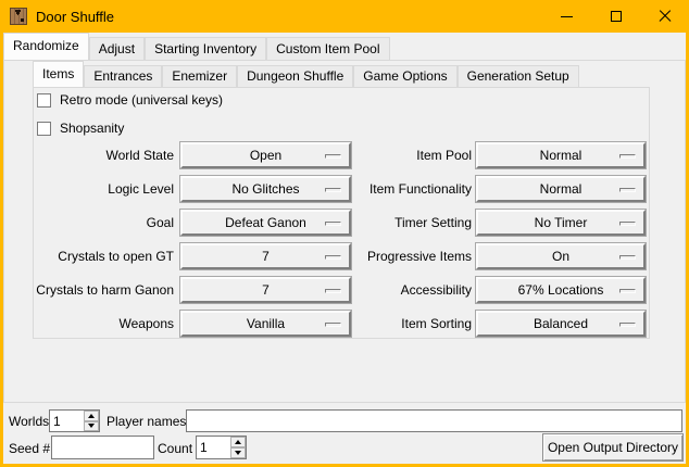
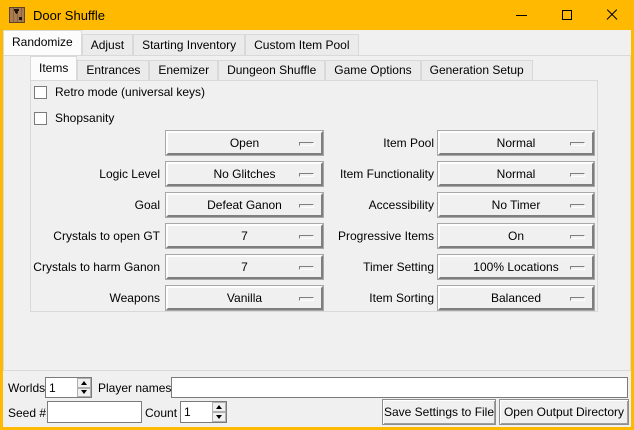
  Door Shuffle
  Randomize
  Adjust
  Starting Inventory
  Custom Item Pool
  Items
  Entrances
  Enemizer
  Dungeon Shuffle
  Game Options
  Generation Setup
  Retro mode (universal keys)
  Shopsanity
- World State
  Open
  Logic Level
  No Glitches
  Goal
  Defeat Ganon
  Crystals to open GT
  7
  Crystals to harm Ganon
  7
  Weapons
  Vanilla
  Item Pool
  Normal
  Item Functionality
  Normal
- Timer Setting
+ Accessibility
  No Timer
  Progressive Items
  On
- Accessibility
+ Timer Setting
- 67% Locations
+ 100% Locations
  Item Sorting
  Balanced
  Worlds
  1
  Player names
  Seed #
  Count
  1
+ Save Settings to File
  Open Output Directory
